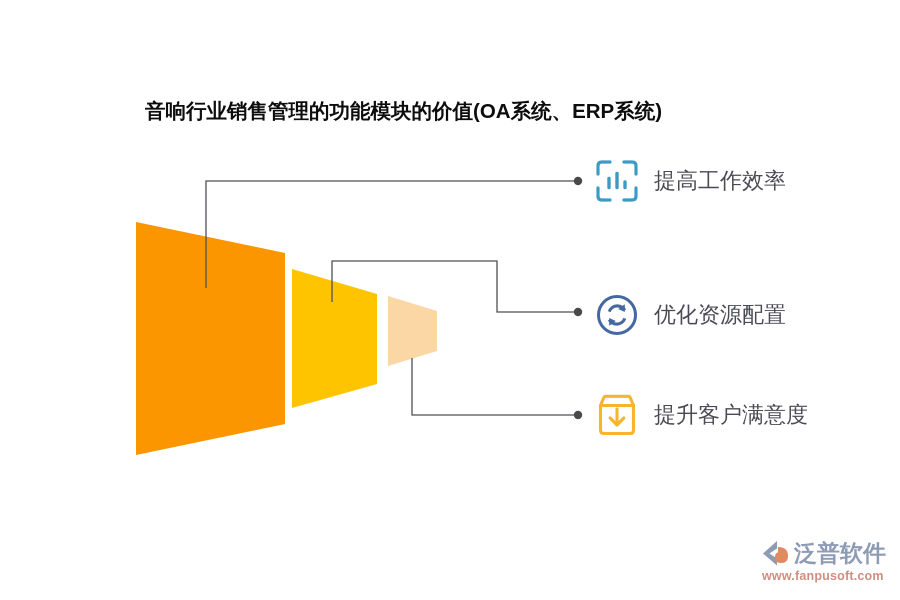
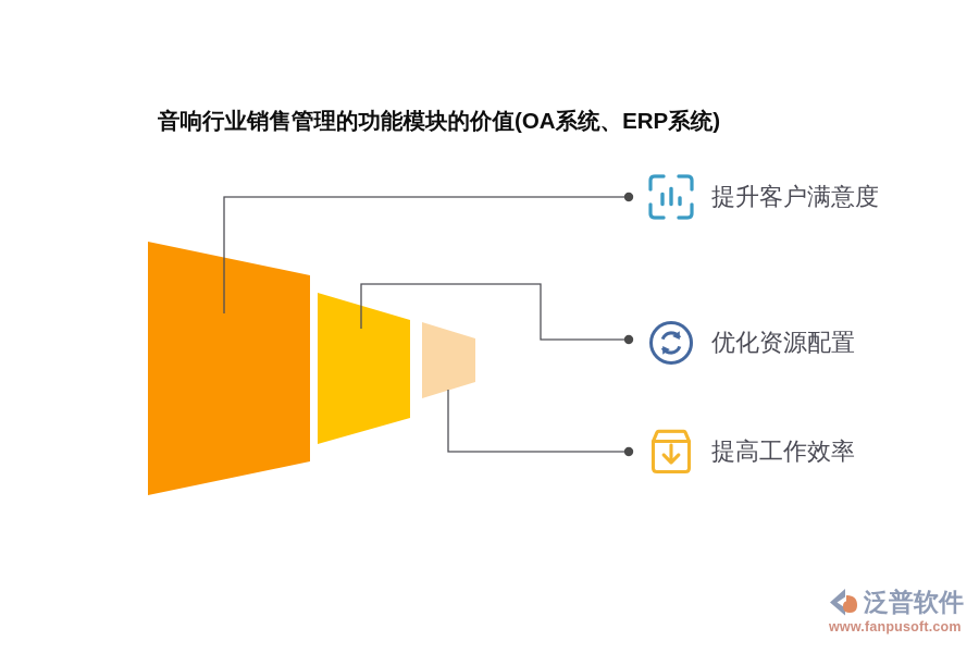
  音响行业销售管理的功能模块的价值(OA系统、ERP系统)
- 提高工作效率
+ 提升客户满意度
  优化资源配置
- 提升客户满意度
+ 提高工作效率
  泛普软件
  www.fanpusoft.com
